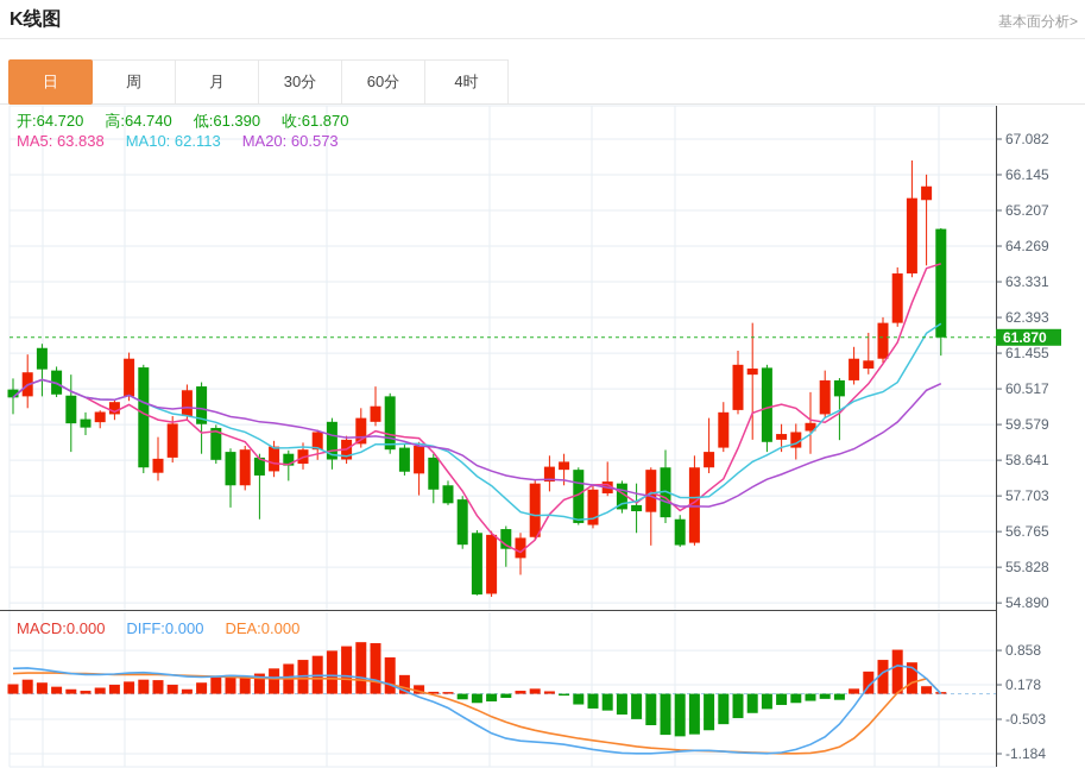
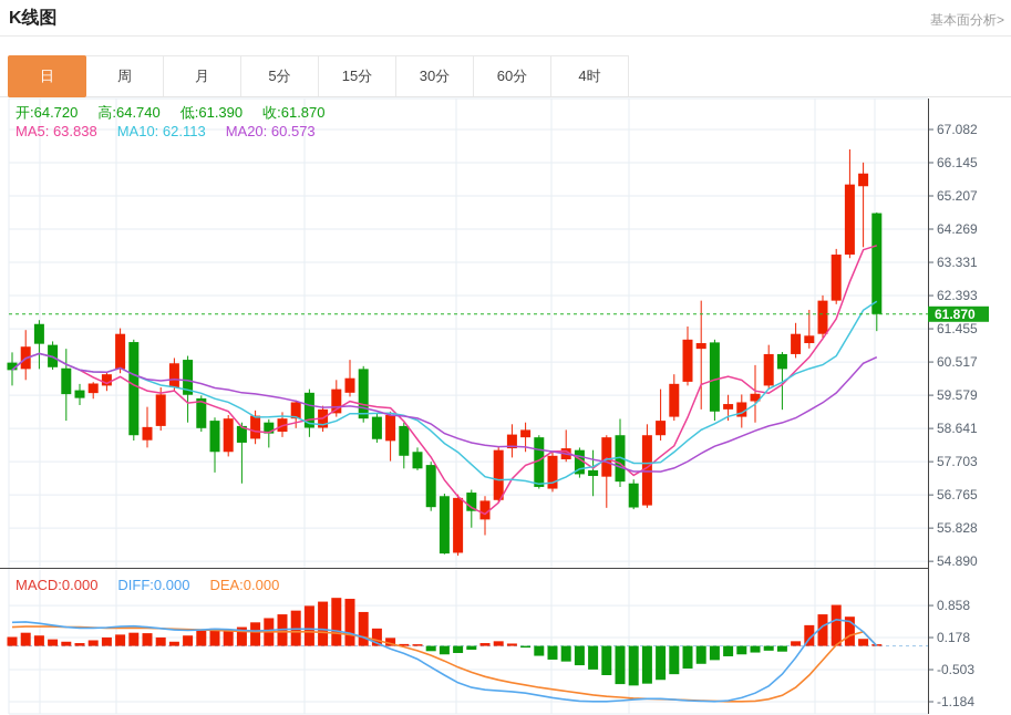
  K线图
  基本面分析>
  日
  周
  月
+ 5分
+ 15分
  30分
  60分
  4时
  67.082
  66.145
  65.207
  64.269
  63.331
  62.393
  61.455
  60.517
  59.579
  58.641
  57.703
  56.765
  55.828
  54.890
  0.858
  0.178
  -0.503
  -1.184
  61.870
  开:64.720 高:64.740 低:61.390 收:61.870
  MA5: 63.838 MA10: 62.113 MA20: 60.573
  MACD:0.000 DIFF:0.000 DEA:0.000
